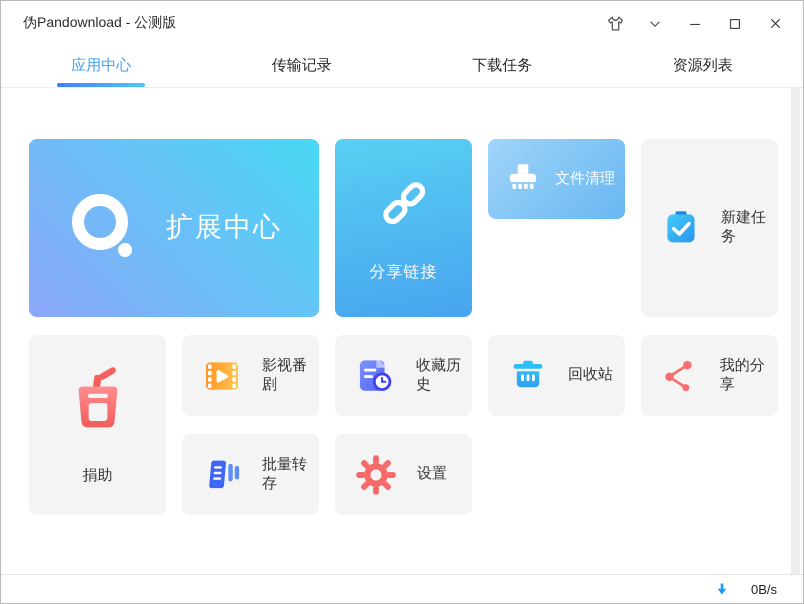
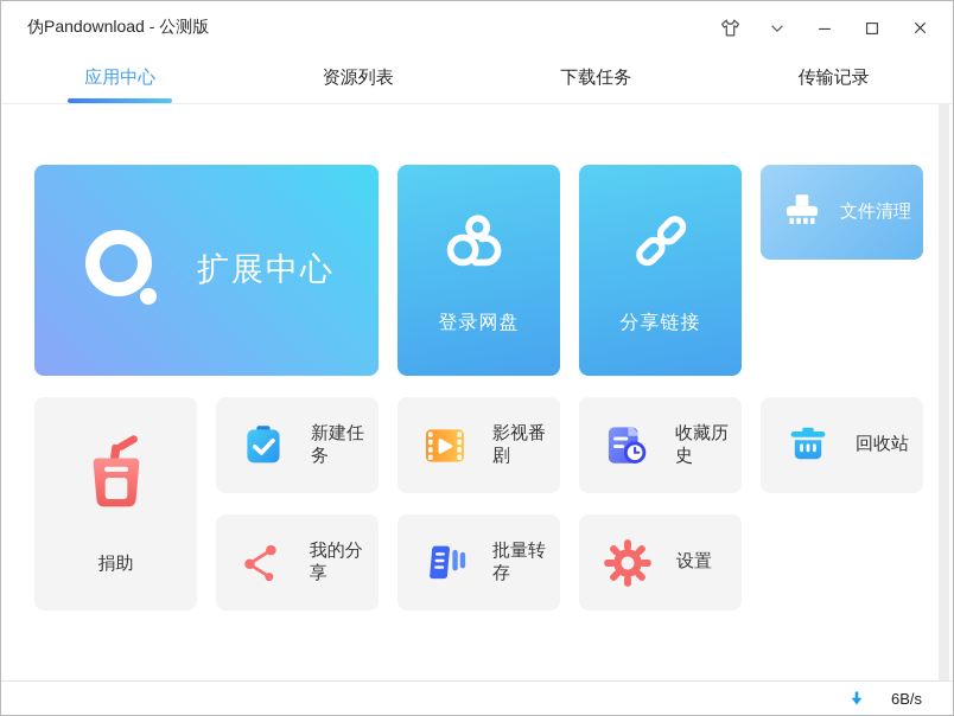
  伪Pandownload - 公测版
  应用中心
- 传输记录
+ 资源列表
  下载任务
- 资源列表
+ 传输记录
  扩展中心
+ 登录网盘
  分享链接
  文件清理
  新建任务
  影视番剧
  捐助
  收藏历史
  回收站
  我的分享
  批量转存
  设置
- 0B/s
+ 6B/s
